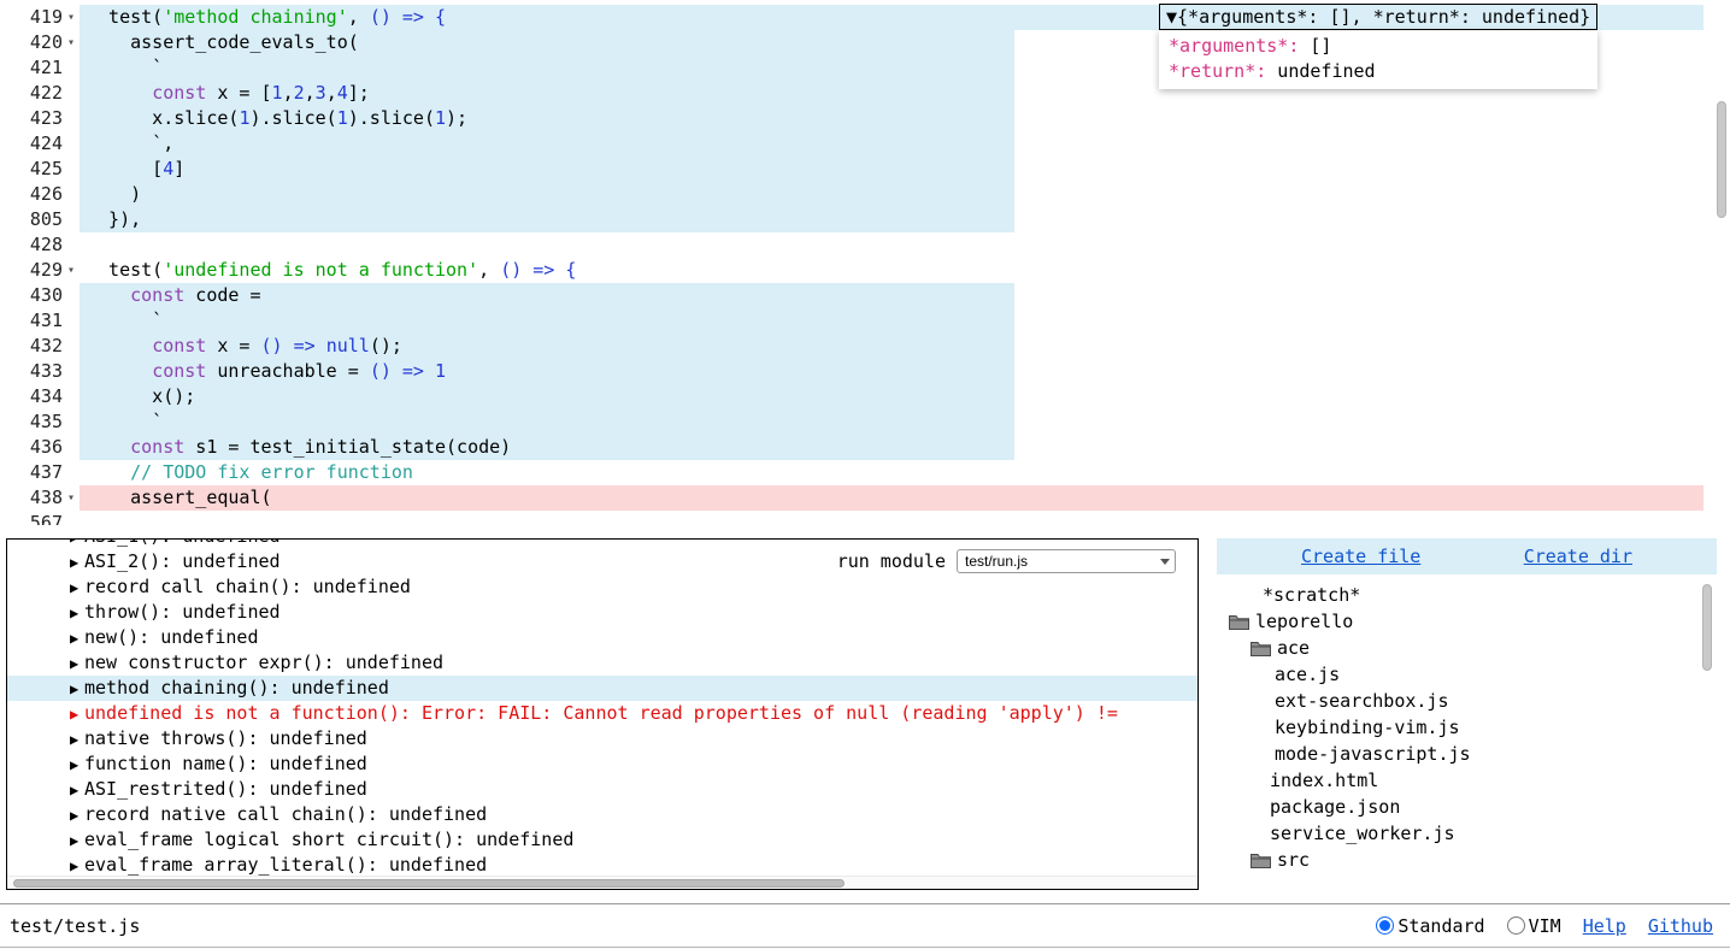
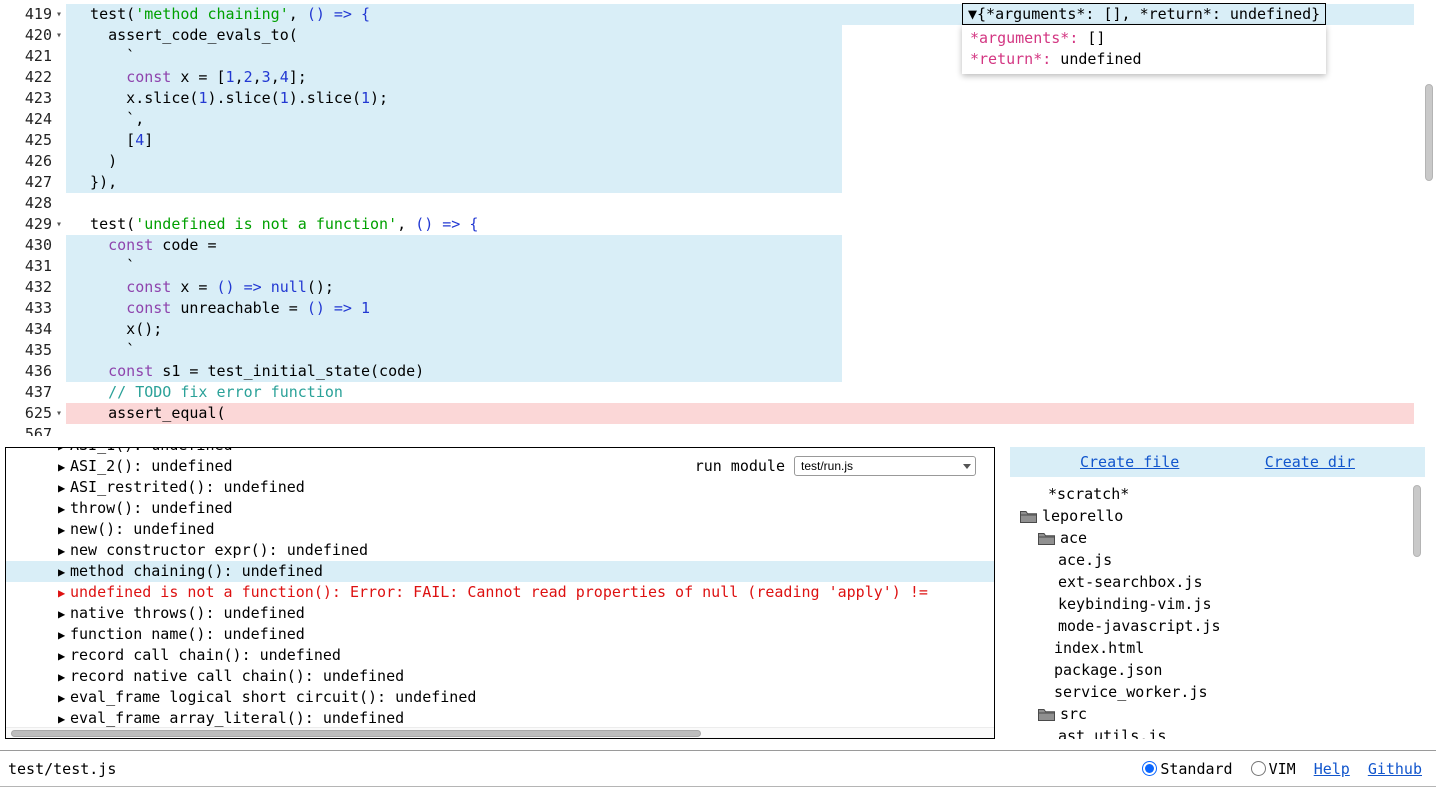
  419
  ▾
  test('method chaining', () => {
  420
  ▾
  assert_code_evals_to(
  421
  `
  422
  const x = [1,2,3,4];
  423
  x.slice(1).slice(1).slice(1);
  424
  `,
  425
  [4]
  426
  )
- 805
+ 427
  }),
  428
  429
  ▾
  test('undefined is not a function', () => {
  430
  const code =
  431
  `
  432
  const x = () => null();
  433
  const unreachable = () => 1
  434
  x();
  435
  `
  436
  const s1 = test_initial_state(code)
  437
  // TODO fix error function
- 438
+ 625
  ▾
  assert_equal(
  567
  ▼{*arguments*: [], *return*: undefined}
  *arguments*: []
  *return*: undefined
  ▶ ASI_2(): undefined
- ▶ record call chain(): undefined
+ ▶ ASI_restrited(): undefined
  ▶ throw(): undefined
  ▶ new(): undefined
  ▶ new constructor expr(): undefined
  ▶ method chaining(): undefined
  ▶ undefined is not a function(): Error: FAIL: Cannot read properties of null (reading 'apply') !=
  ▶ native throws(): undefined
  ▶ function name(): undefined
- ▶ ASI_restrited(): undefined
+ ▶ record call chain(): undefined
  ▶ record native call chain(): undefined
  ▶ eval_frame logical short circuit(): undefined
  ▶ eval_frame array_literal(): undefined
  run module
  test/run.js
  Create file
  Create dir
  *scratch*
  leporello
  ace
  ace.js
  ext-searchbox.js
  keybinding-vim.js
  mode-javascript.js
  index.html
  package.json
  service_worker.js
  src
+ ast_utils.js
  test/test.js
  Standard
  VIM
  Help
  Github
